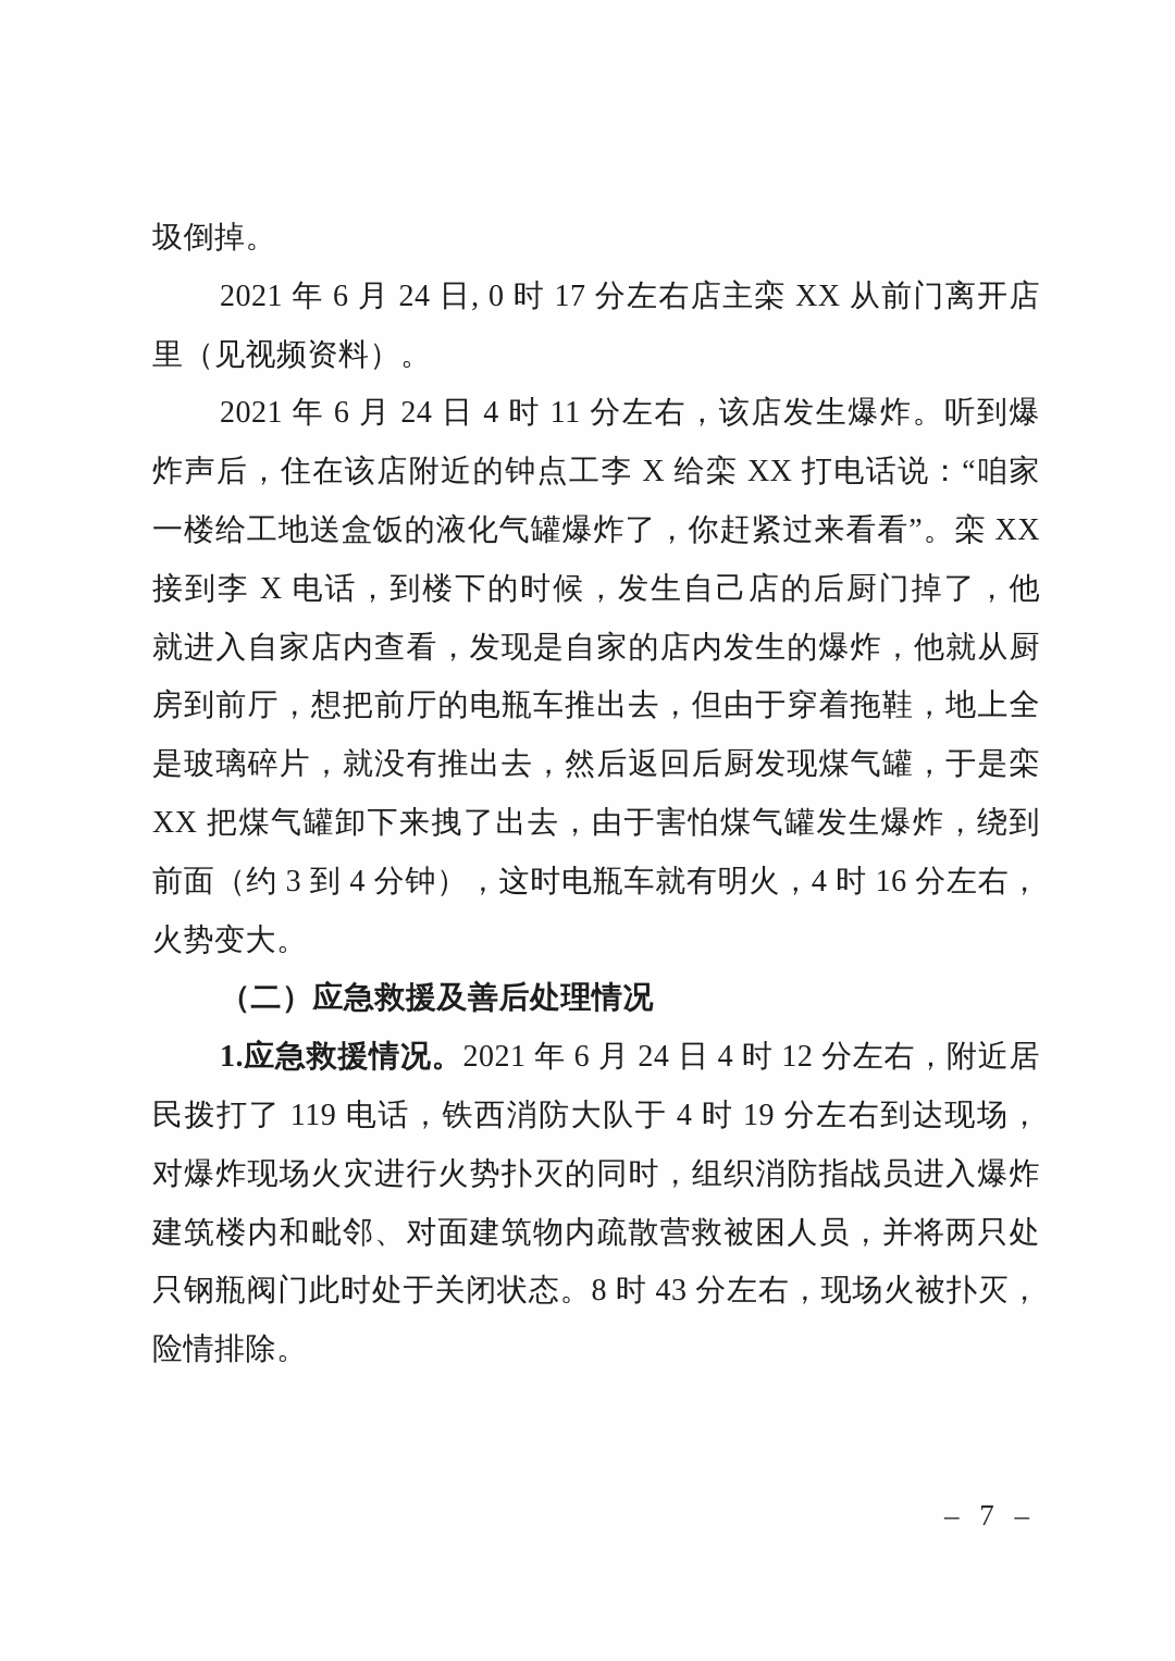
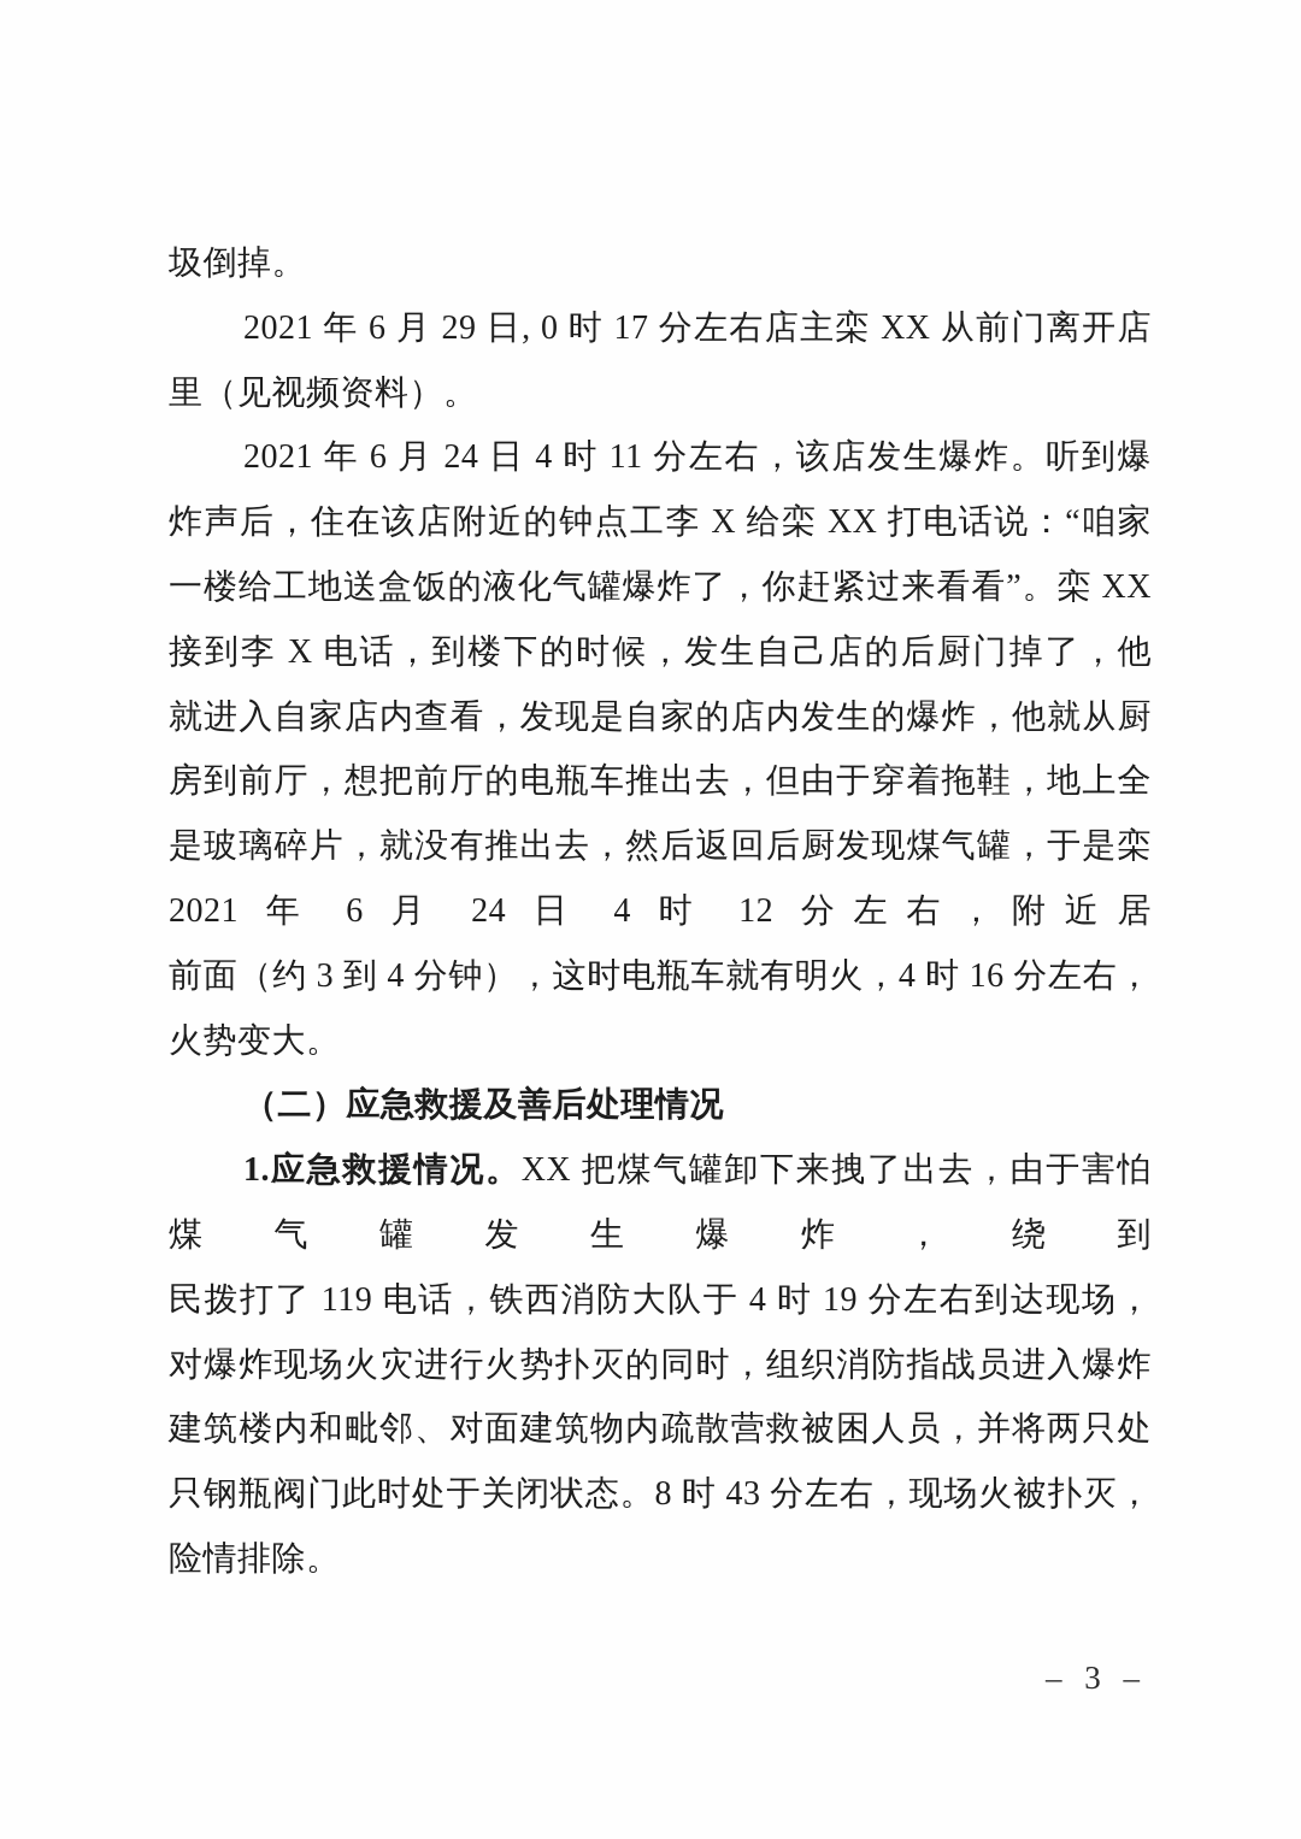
  圾倒掉。
- 2021 年 6 月 24 日, 0 时 17 分左右店主栾 XX 从前门离开店
+ 2021 年 6 月 29 日, 0 时 17 分左右店主栾 XX 从前门离开店
  里（见视频资料）。
  2021 年 6 月 24 日 4 时 11 分左右，该店发生爆炸。听到爆
  炸声后，住在该店附近的钟点工李 X 给栾 XX 打电话说：“咱家
  一楼给工地送盒饭的液化气罐爆炸了，你赶紧过来看看”。栾 XX
  接到李 X 电话，到楼下的时候，发生自己店的后厨门掉了，他
  就进入自家店内查看，发现是自家的店内发生的爆炸，他就从厨
  房到前厅，想把前厅的电瓶车推出去，但由于穿着拖鞋，地上全
  是玻璃碎片，就没有推出去，然后返回后厨发现煤气罐，于是栾
- XX 把煤气罐卸下来拽了出去，由于害怕煤气罐发生爆炸，绕到
+ 2021 年 6 月 24 日 4 时 12 分左右，附近居
  前面（约 3 到 4 分钟），这时电瓶车就有明火，4 时 16 分左右，
  火势变大。
  （二）应急救援及善后处理情况
- 1.应急救援情况。2021 年 6 月 24 日 4 时 12 分左右，附近居
+ 1.应急救援情况。XX 把煤气罐卸下来拽了出去，由于害怕煤气罐发生爆炸，绕到
  民拨打了 119 电话，铁西消防大队于 4 时 19 分左右到达现场，
  对爆炸现场火灾进行火势扑灭的同时，组织消防指战员进入爆炸
  建筑楼内和毗邻、对面建筑物内疏散营救被困人员，并将两只处
  只钢瓶阀门此时处于关闭状态。8 时 43 分左右，现场火被扑灭，
  险情排除。
- – 7 –
+ – 3 –
